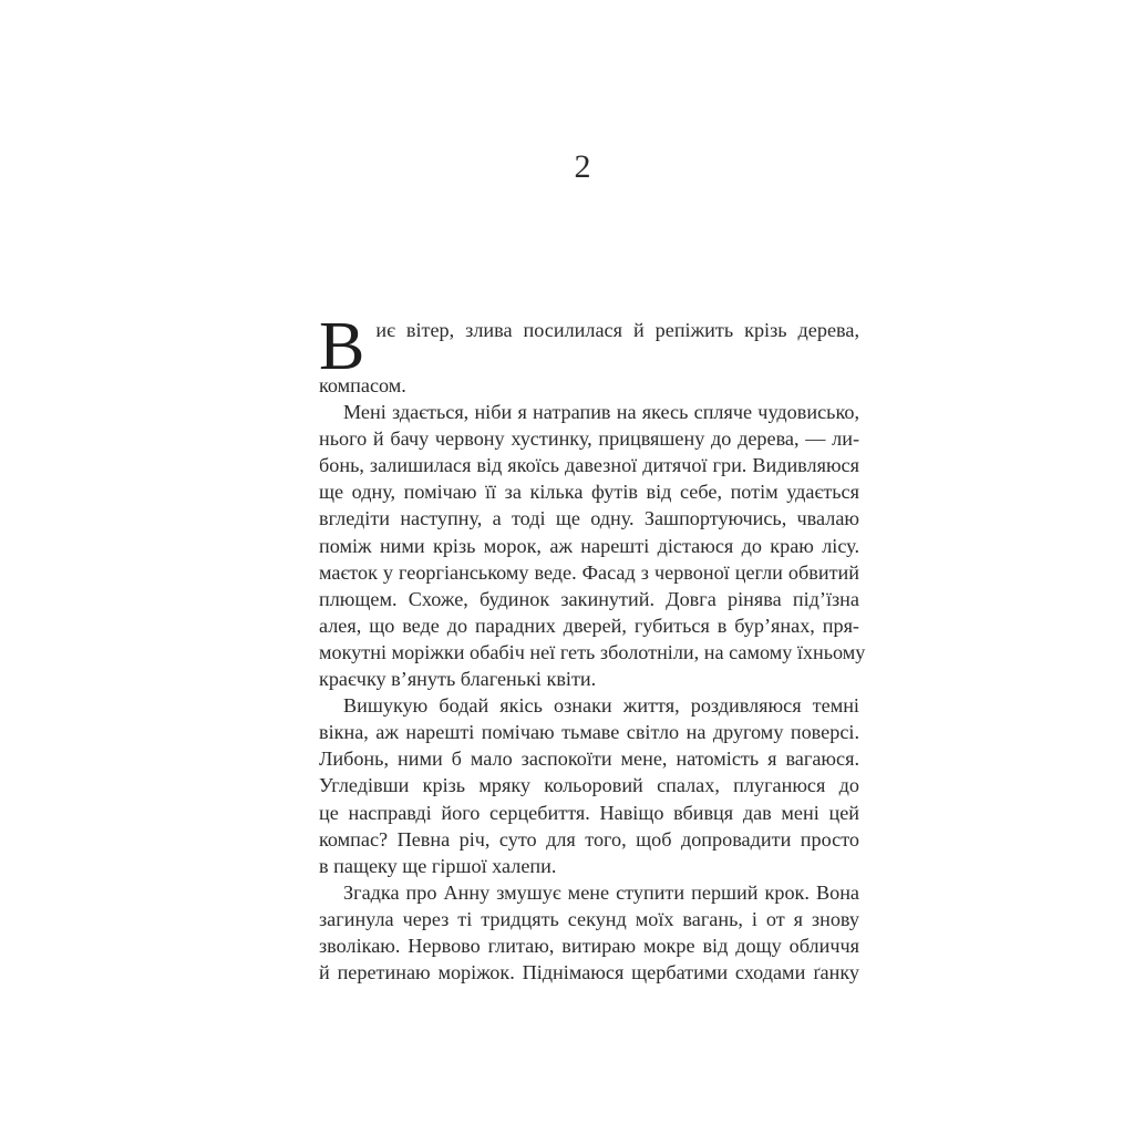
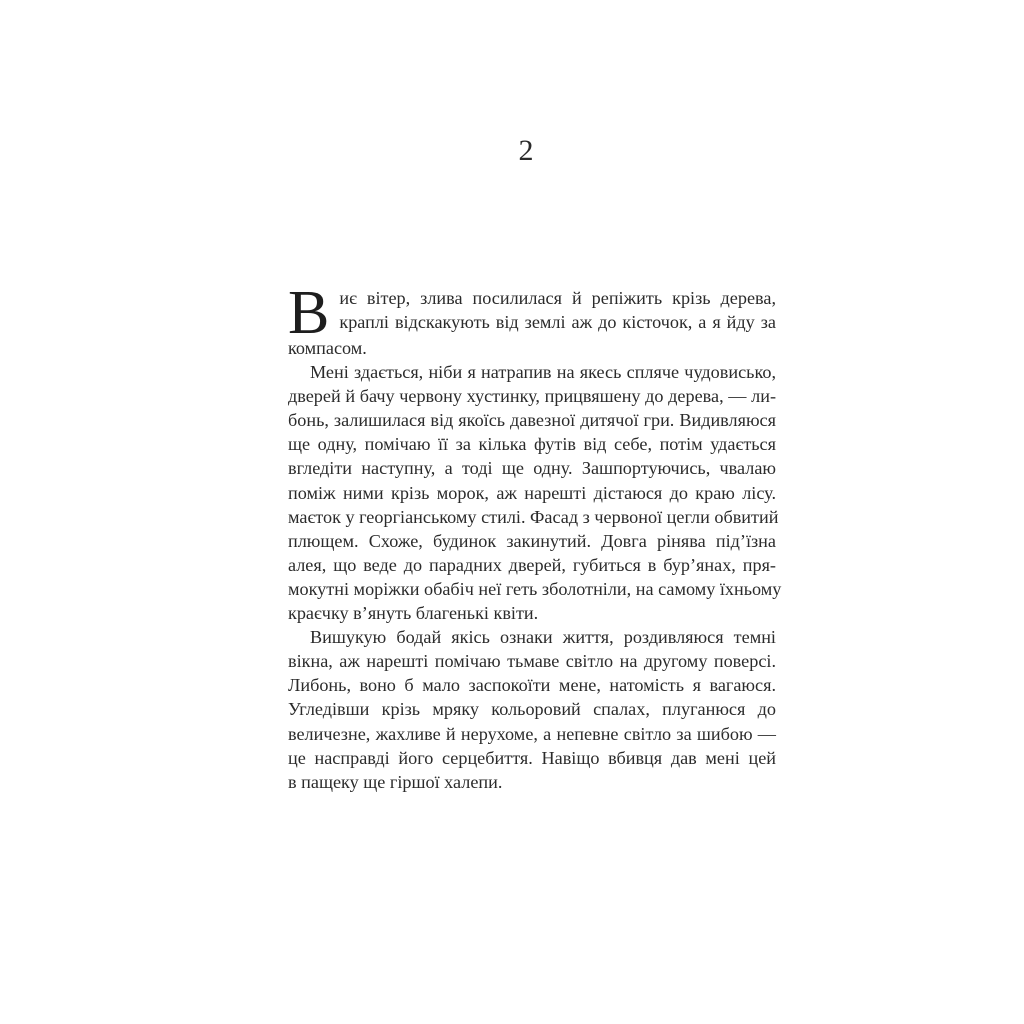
  2
  В
  иє вітер, злива посилилася й репіжить крізь дерева,
+ краплі відскакують від землі аж до кісточок, а я йду за
  компасом.
  Мені здається, ніби я натрапив на якесь спляче чудовисько,
- нього й бачу червону хустинку, прицвяшену до дерева, — ли-
+ дверей й бачу червону хустинку, прицвяшену до дерева, — ли-
  бонь, залишилася від якоїсь давезної дитячої гри. Видивляюся
  ще одну, помічаю її за кілька футів від себе, потім удається
  вгледіти наступну, а тоді ще одну. Зашпортуючись, чвалаю
  поміж ними крізь морок, аж нарешті дістаюся до краю лісу.
- маєток у георгіанському веде. Фасад з червоної цегли обвитий
+ маєток у георгіанському стилі. Фасад з червоної цегли обвитий
  плющем. Схоже, будинок закинутий. Довга рінява під’їзна
  алея, що веде до парадних дверей, губиться в бур’янах, пря-
  мокутні моріжки обабіч неї геть зболотніли, на самому їхньому
  краєчку в’януть благенькі квіти.
  Вишукую бодай якісь ознаки життя, роздивляюся темні
  вікна, аж нарешті помічаю тьмаве світло на другому поверсі.
- Либонь, ними б мало заспокоїти мене, натомість я вагаюся.
+ Либонь, воно б мало заспокоїти мене, натомість я вагаюся.
  Угледівши крізь мряку кольоровий спалах, плуганюся до
+ величезне, жахливе й нерухоме, а непевне світло за шибою —
  це насправді його серцебиття. Навіщо вбивця дав мені цей
- компас? Певна річ, суто для того, щоб допровадити просто
  в пащеку ще гіршої халепи.
- Згадка про Анну змушує мене ступити перший крок. Вона
- загинула через ті тридцять секунд моїх вагань, і от я знову
- зволікаю. Нервово глитаю, витираю мокре від дощу обличчя
- й перетинаю моріжок. Піднімаюся щербатими сходами ґанку
